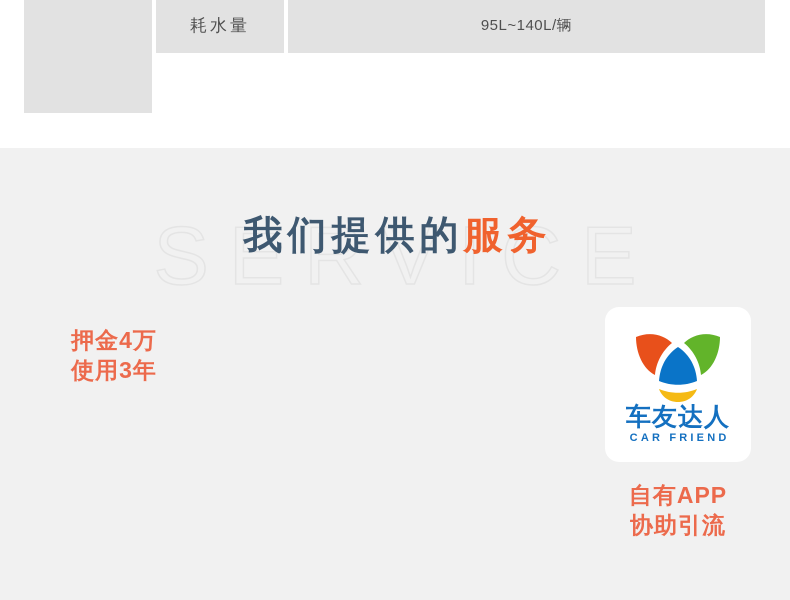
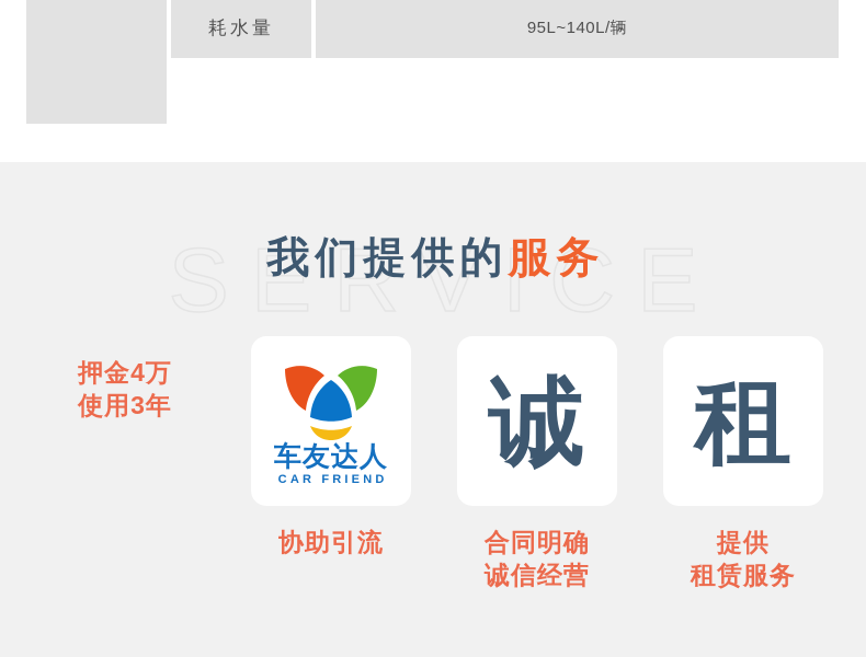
  耗水量
  95L~140L/辆
  SERVICE
  我们提供的服务
  押金4万
  使用3年
  车友达人
  CAR FRIEND
- 自有APP
  协助引流
+ 诚
+ 合同明确
+ 诚信经营
+ 租
+ 提供
+ 租赁服务
